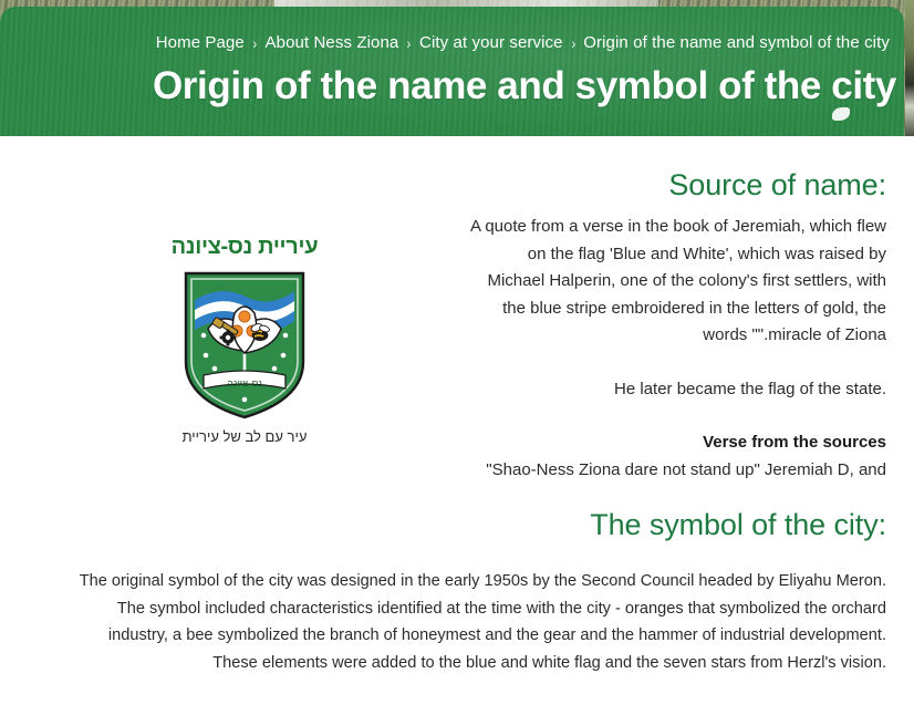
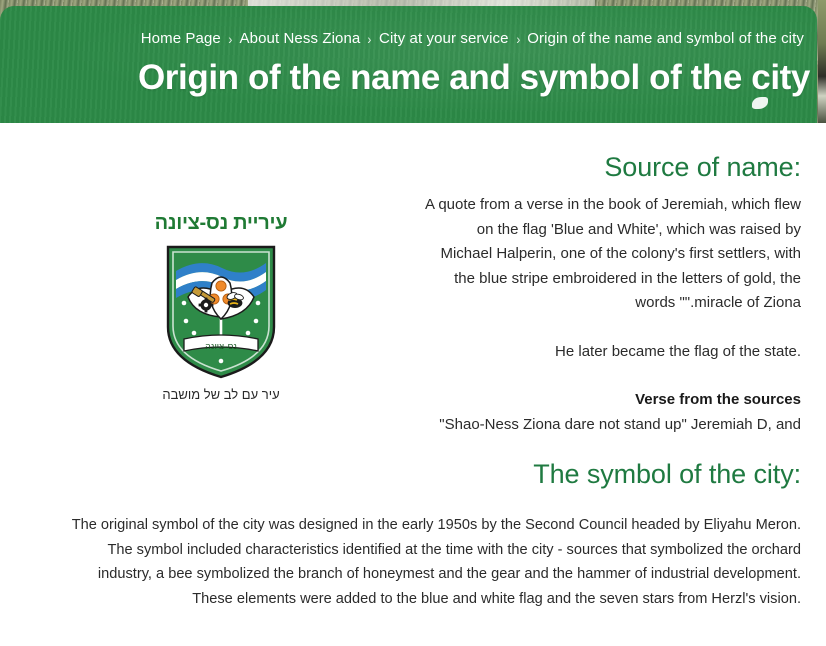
  Origin of the name and symbol of the city
  ‹
  City at your service
  ‹
  About Ness Ziona
  ‹
  Home Page
  Origin of the name and symbol of the city
  :Source of name
  A quote from a verse in the book of Jeremiah, which flew on the flag 'Blue and White', which was raised by Michael Halperin, one of the colony's first settlers, with the blue stripe embroidered in the letters of gold, the words "".miracle of Ziona
  .He later became the flag of the state
  Verse from the sources
  Shao-Ness Ziona dare not stand up" Jeremiah D, and"
  עיריית נס-ציונה
  נס-ציונה
- עיר עם לב של עיריית
+ עיר עם לב של מושבה
  :The symbol of the city
  .The original symbol of the city was designed in the early 1950s by the Second Council headed by Eliyahu Meron
- The symbol included characteristics identified at the time with the city - oranges that symbolized the orchard
+ The symbol included characteristics identified at the time with the city - sources that symbolized the orchard
  .industry, a bee symbolized the branch of honeymest and the gear and the hammer of industrial development
  .These elements were added to the blue and white flag and the seven stars from Herzl's vision
